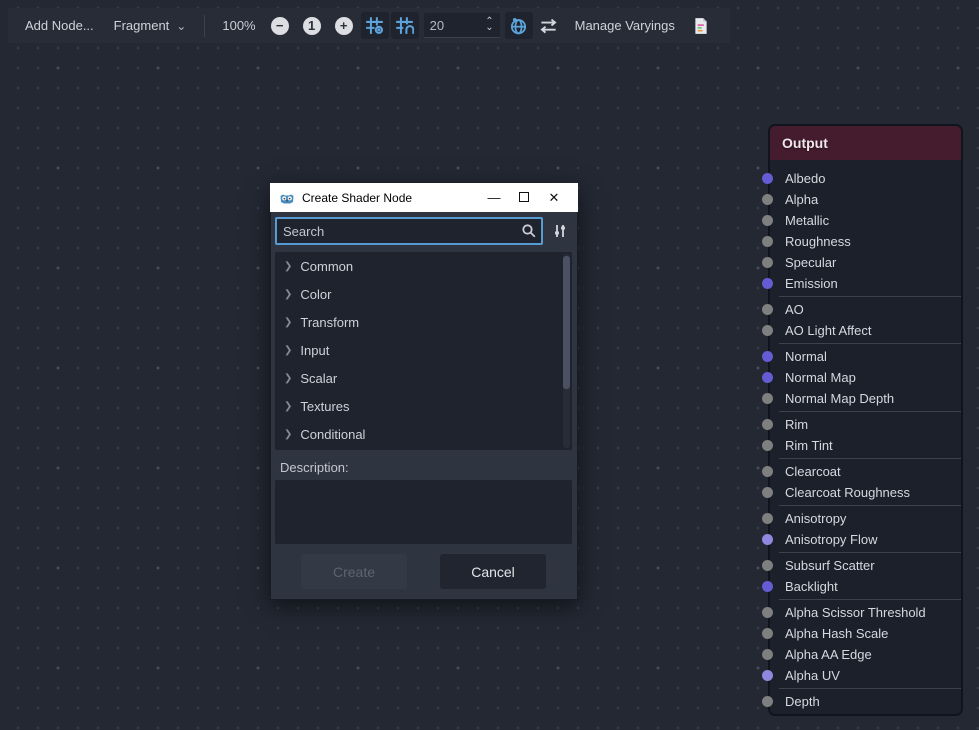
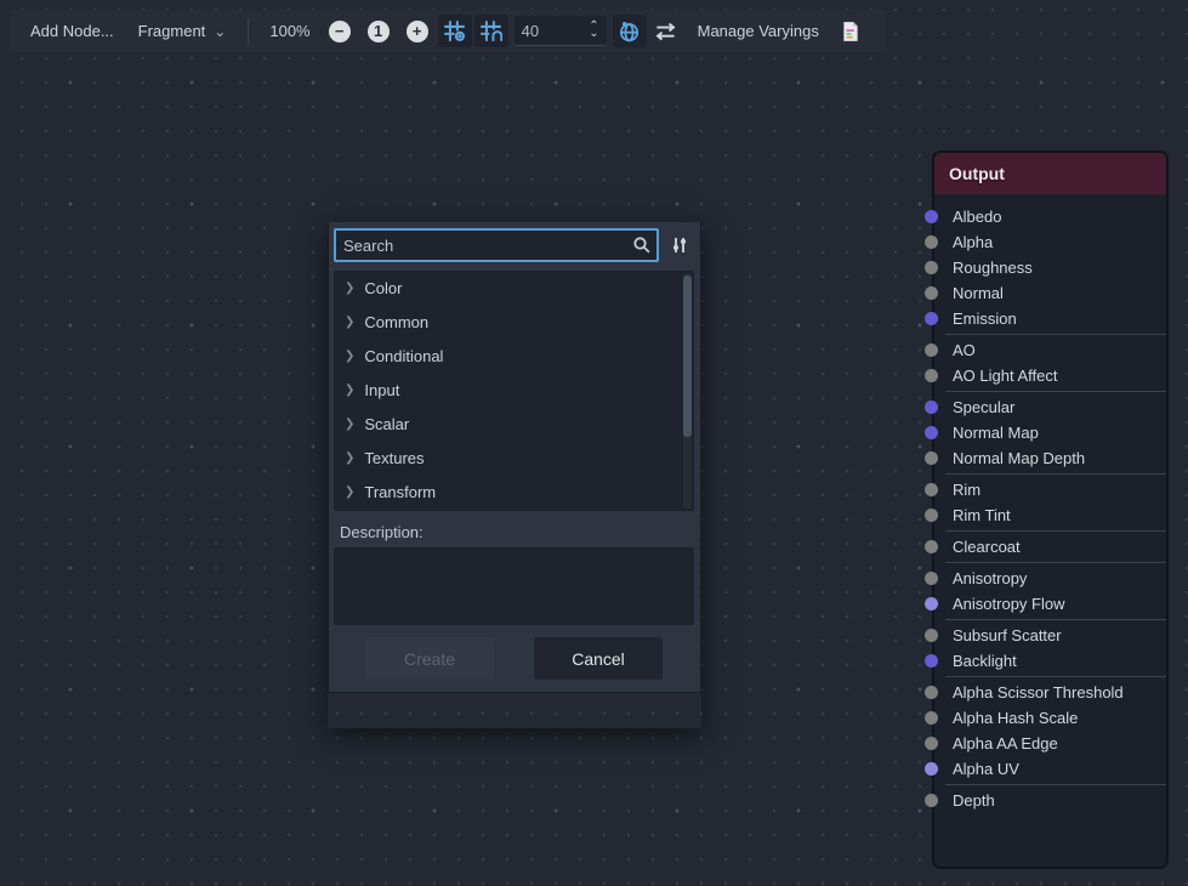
  Add Node...
  Fragment
  ⌄
  100%
  −
  1
  +
- 20
+ 40
  ⌃
  ⌄
  Manage Varyings
  Output
  Albedo
  Alpha
- Metallic
  Roughness
- Specular
+ Normal
  Emission
  AO
  AO Light Affect
- Normal
+ Specular
  Normal Map
  Normal Map Depth
  Rim
  Rim Tint
  Clearcoat
- Clearcoat Roughness
  Anisotropy
  Anisotropy Flow
  Subsurf Scatter
  Backlight
  Alpha Scissor Threshold
  Alpha Hash Scale
  Alpha AA Edge
  Alpha UV
  Depth
- Create Shader Node
- —
- ✕
  Search
  ❯
- Common
+ Color
  ❯
- Color
+ Common
  ❯
- Transform
+ Conditional
  ❯
  Input
  ❯
  Scalar
  ❯
  Textures
  ❯
- Conditional
+ Transform
  Description:
  Create
  Cancel
